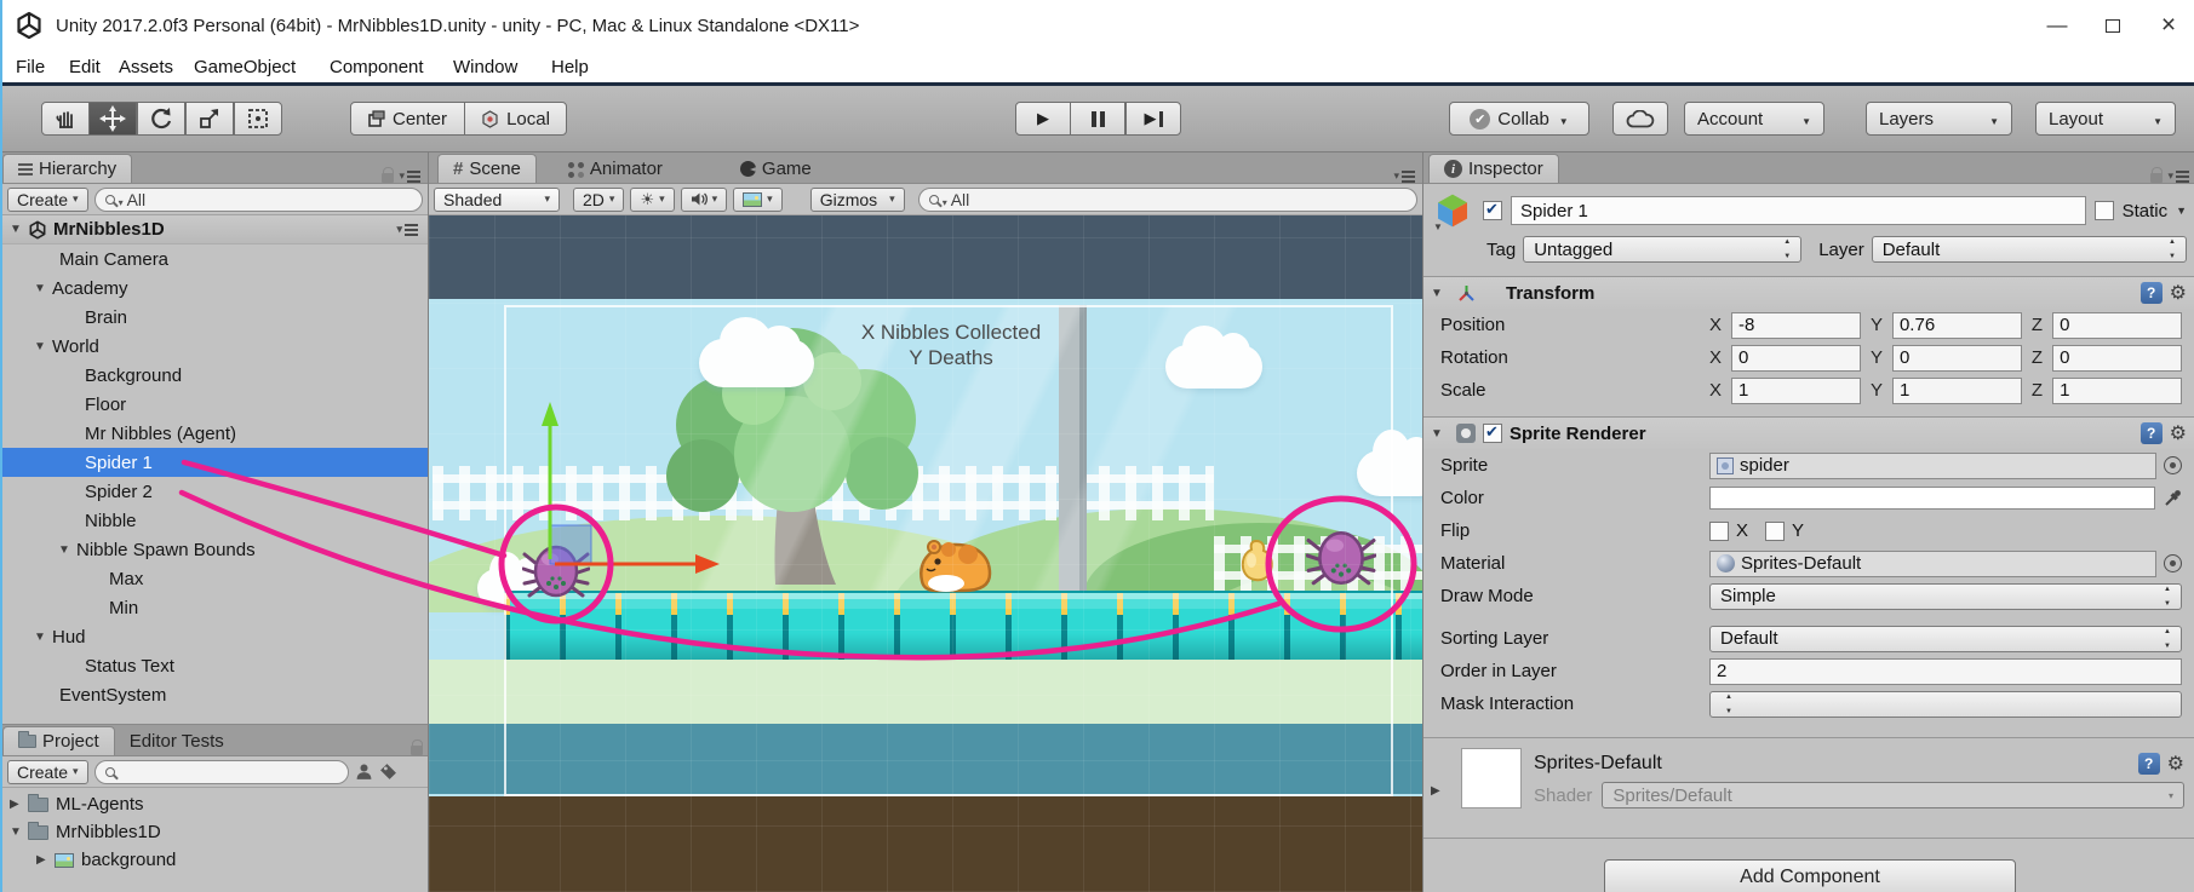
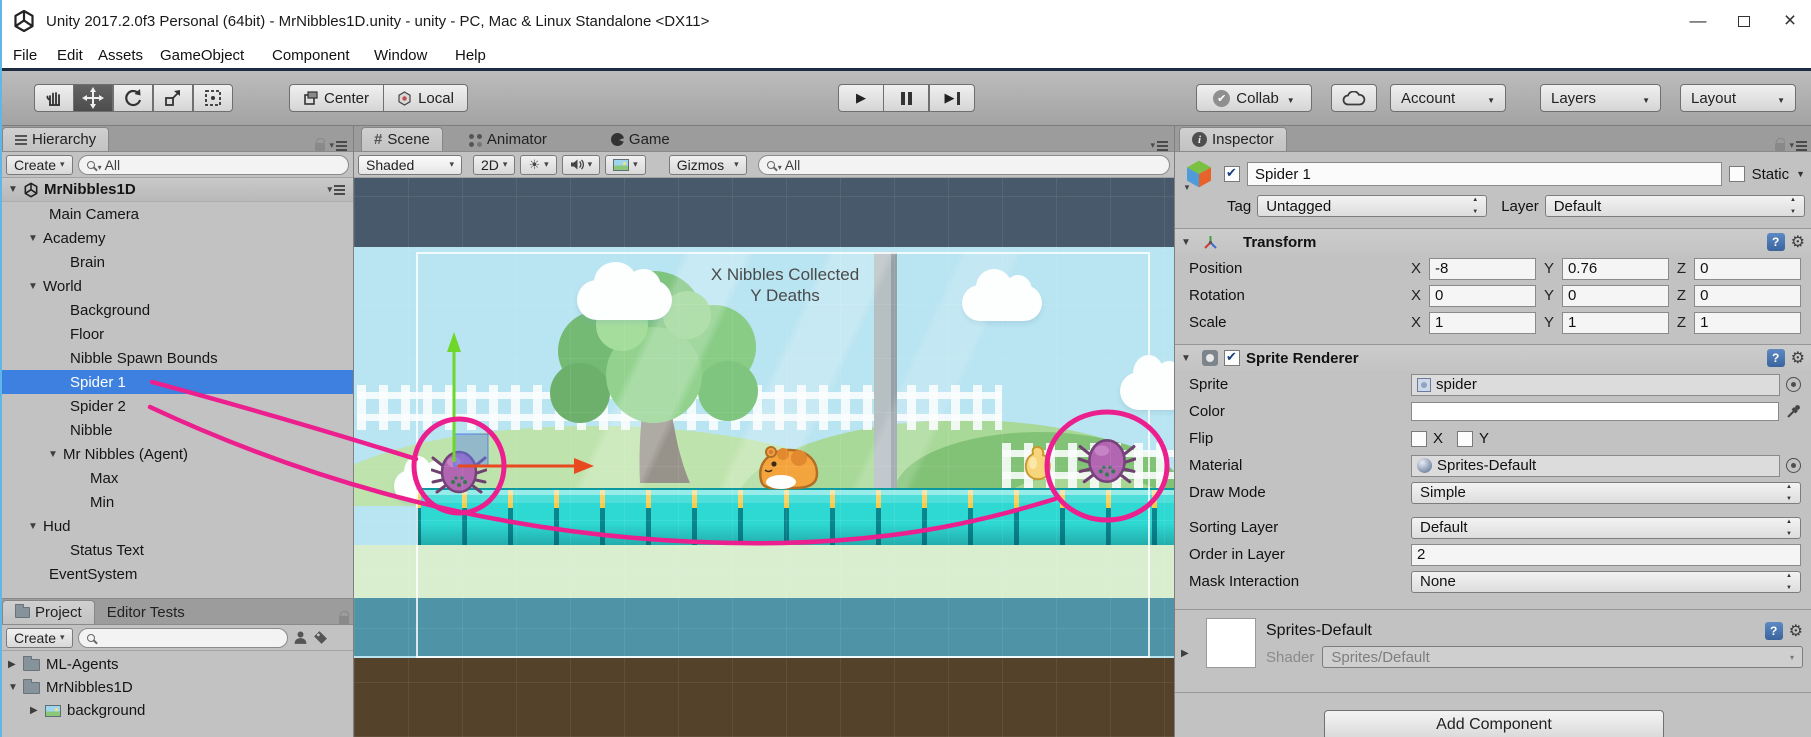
  Unity 2017.2.0f3 Personal (64bit) - MrNibbles1D.unity - unity - PC, Mac & Linux Standalone <DX11>
  —
  ×
  File
  Edit
  Assets
  GameObject
  Component
  Window
  Help
  Center
  Local
  ▶
  ▶
  ✔
  Collab
  Account
  Layers
  Layout
  Hierarchy
  Create
  All
  MrNibbles1D
  Main Camera
  Academy
  Brain
  World
  Background
  Floor
- Mr Nibbles (Agent)
+ Nibble Spawn Bounds
  Spider 1
  Spider 2
  Nibble
- Nibble Spawn Bounds
+ Mr Nibbles (Agent)
  Max
  Min
  Hud
  Status Text
  EventSystem
  Project
  Editor Tests
  Create
  ML-Agents
  MrNibbles1D
  background
  #
  Scene
  Animator
  Game
  Shaded
  2D
  ☀
  Gizmos
  All
  X Nibbles Collected
  Y Deaths
  Inspector
  ▼
  Spider 1
  Static
  ▼
  Tag
  Untagged
  Layer
  Default
  Transform
  Position
  X
  -8
  Y
  0.76
  Z
  0
  Rotation
  X
  0
  Y
  0
  Z
  0
  Scale
  X
  1
  Y
  1
  Z
  1
  Sprite Renderer
  Sprite
  spider
  Color
  Flip
  X
  Y
  Material
  Sprites-Default
  Draw Mode
  Simple
  Sorting Layer
  Default
  Order in Layer
  2
  Mask Interaction
+ None
  Sprites-Default
  Shader
  Sprites/Default
  ▾
  Add Component
